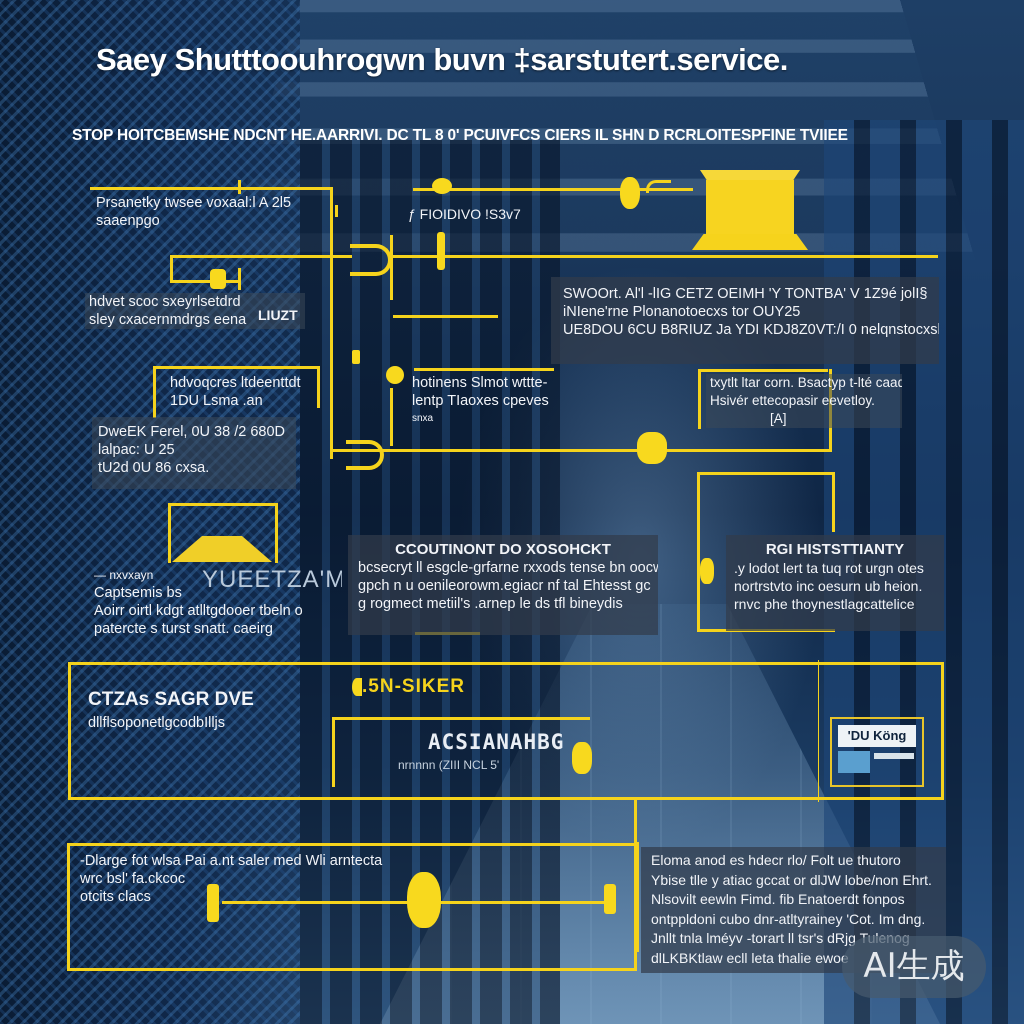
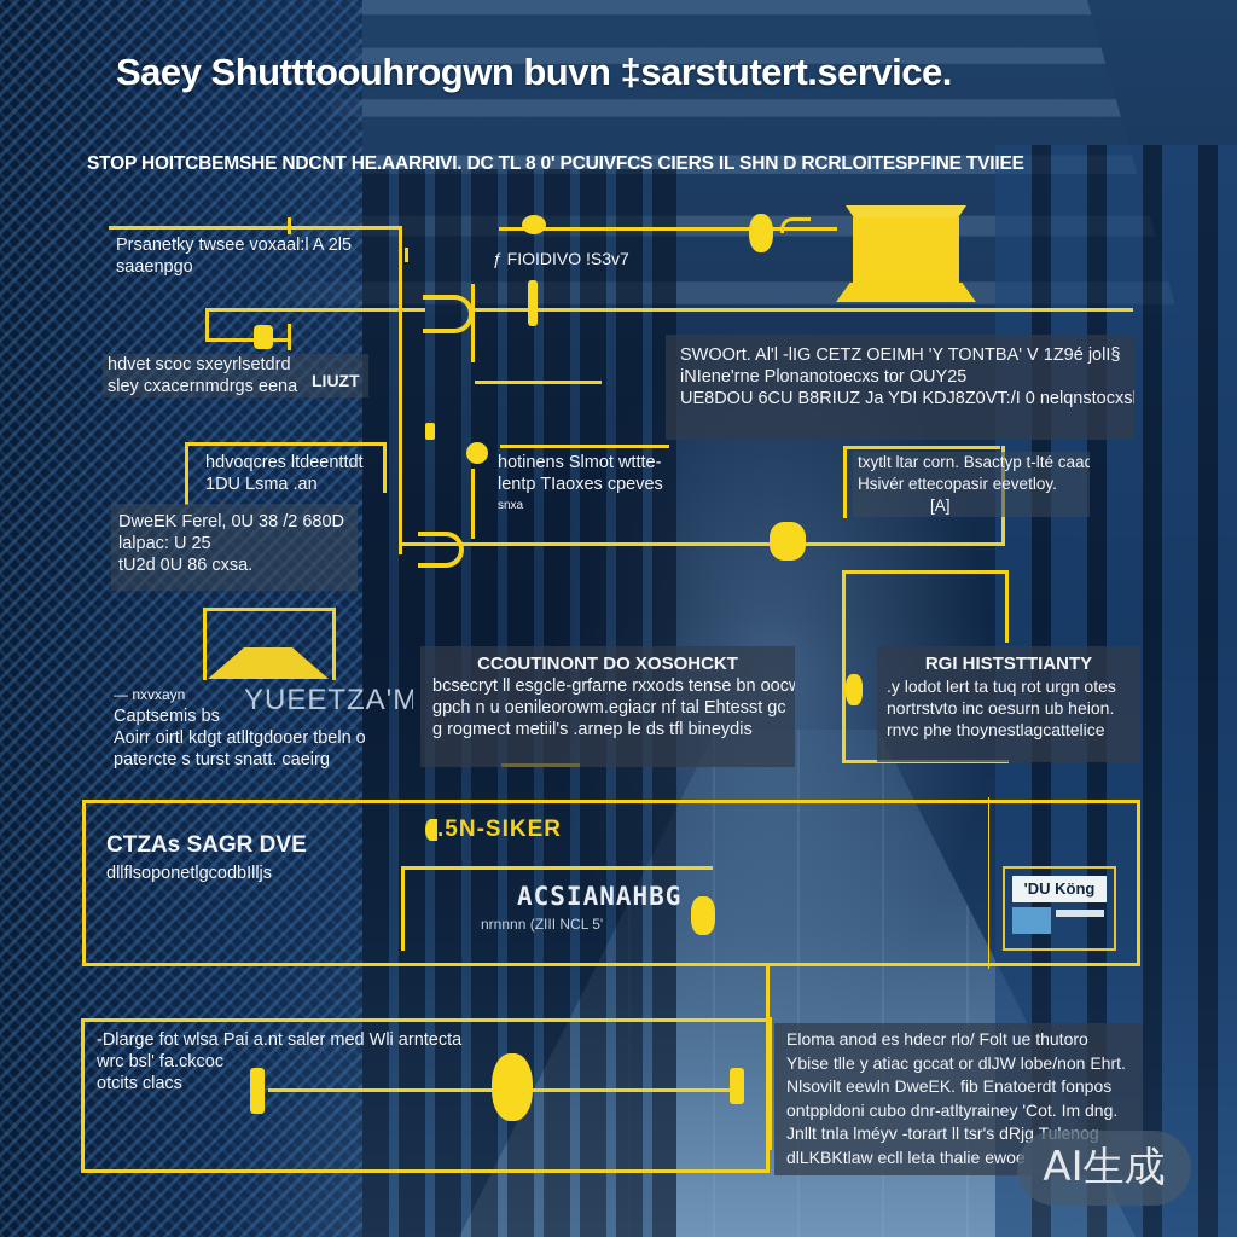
  Saey Shutttoouhrogwn buvn ‡sarstutert.service.
  STOP HOITCBEMSHE NDCNT HE.AARRIVI. DC TL 8 0' PCUIVFCS CIERS IL SHN D RCRLOITESPFINE TVIIEE
  'DU Köng
  Prsanetky twsee voxaal:l A 2l5
  saaenpgo
  ƒ FIOIDIVO !S3v7
  hdvet scoc sxeyrlsetdrd
  sley cxacernmdrgs eena
  LIUZT
  SWOOrt. Al'l -lIG CETZ OEIMH 'Y TONTBA' V 1Z9é jolI§
  iNIene'rne Plonanotoecxs tor OUY25
  UE8DOU 6CU B8RIUZ Ja YDI KDJ8Z0VT:/I 0 nelqnstocxs
  hdvoqcres ltdeenttdt
  1DU Lsma .an
  hotinens Slmot wttte-
  lentp TIaoxes cpeves
  snxa
  txytlt ltar corn. Bsactyp t-lté caad
  Hsivér ettecopasir eevetloy.
  [A]
  DweEK Ferel, 0U 38 /2 680D
  lalpac: U 25
  tU2d 0U 86 cxsa.
  — nxvxayn
  Captsemis bs
  Aoirr oirtl kdgt atlltgdooer tbeln o
  patercte s turst snatt. caeirg
  YUEETZA'M
  CCOUTINONT DO XOSOHCKT
  bcsecryt ll esgcle-grfarne rxxods tense bn ooc
  gpch n u oenileorowm.egiacr nf tal Ehtesst gc
  g rogmect metiil's .arnep le ds tfl bineydis
  RGI HISTSTTIANTY
  .y lodot lert ta tuq rot urgn otes
  nortrstvto inc oesurn ub heion.
  rnvc phe thoynestlagcattelice
  CTZAs SAGR DVE
  dllflsoponetlgcodbIlljs
  .5N-SIKER
  ACSIANAHBG
  nrnnnn (ZIII NCL 5'
  -Dlarge fot wlsa Pai a.nt saler med Wli arntecta
  wrc bsl' fa.ckcoc
  otcits clacs
  Eloma anod es hdecr rlo/ Folt ue thutoro
  Ybise tlle y atiac gccat or dlJW lobe/non Ehrt.
- Nlsovilt eewln Fimd. fib Enatoerdt fonpos
+ Nlsovilt eewln DweEK. fib Enatoerdt fonpos
  ontppldoni cubo dnr-atltyrainey 'Cot. Im dng.
  Jnllt tnla lméyv -torart ll tsr's dRjg Tulenog
  dlLKBKtlaw ecll leta thalie ewoe
  AI生成
